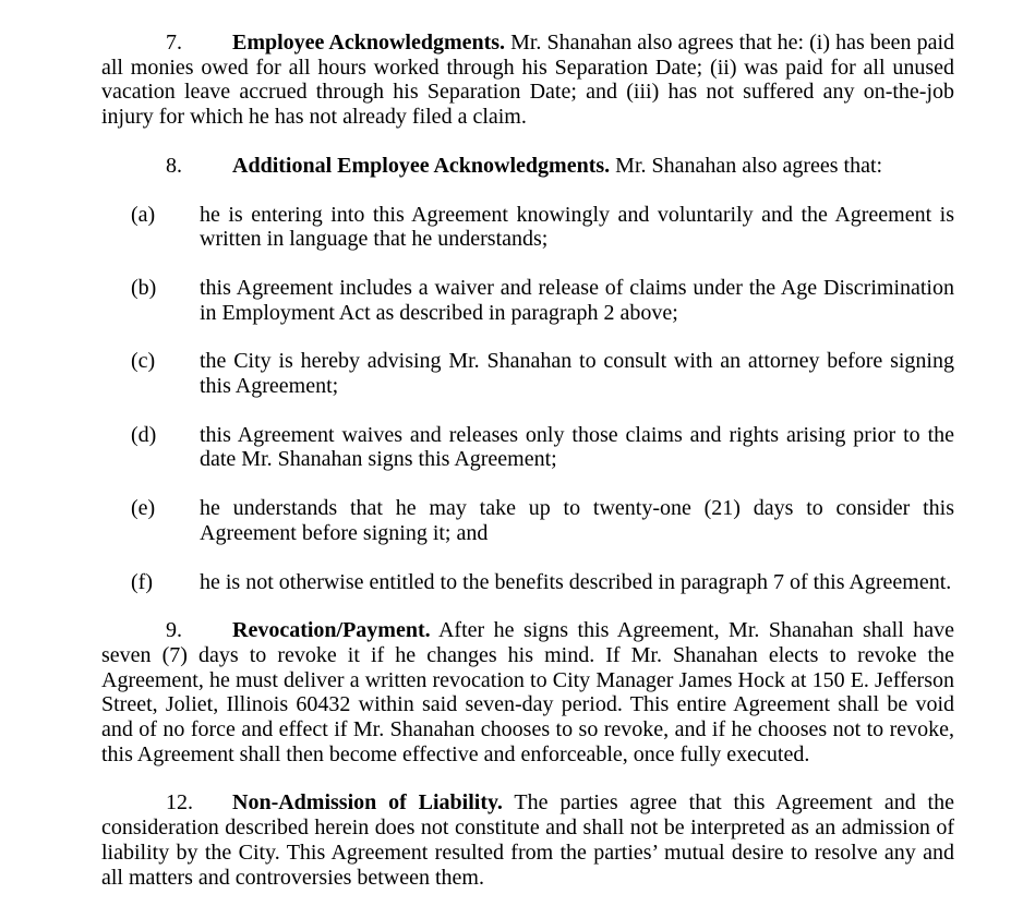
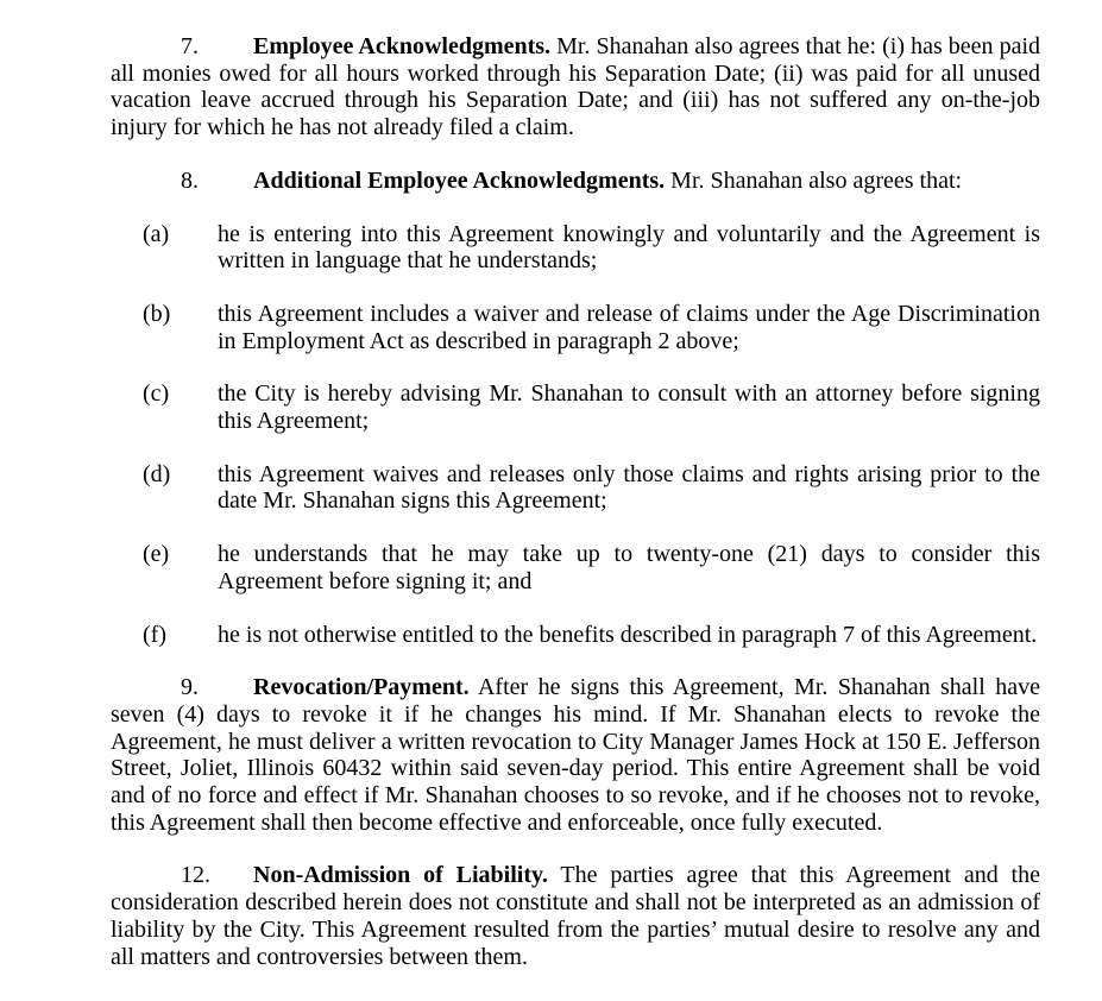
  7. Employee Acknowledgments. Mr. Shanahan also agrees that he: (i) has been paid all monies owed for all hours worked through his Separation Date; (ii) was paid for all unused vacation leave accrued through his Separation Date; and (iii) has not suffered any on-the-job injury for which he has not already filed a claim.
  8. Additional Employee Acknowledgments. Mr. Shanahan also agrees that:
  (a)
  he is entering into this Agreement knowingly and voluntarily and the Agreement is written in language that he understands;
  (b)
  this Agreement includes a waiver and release of claims under the Age Discrimination in Employment Act as described in paragraph 2 above;
  (c)
  the City is hereby advising Mr. Shanahan to consult with an attorney before signing this Agreement;
  (d)
  this Agreement waives and releases only those claims and rights arising prior to the date Mr. Shanahan signs this Agreement;
  (e)
  he understands that he may take up to twenty-one (21) days to consider this Agreement before signing it; and
  (f)
  he is not otherwise entitled to the benefits described in paragraph 7 of this Agreement.
- 9. Revocation/Payment. After he signs this Agreement, Mr. Shanahan shall have seven (7) days to revoke it if he changes his mind. If Mr. Shanahan elects to revoke the Agreement, he must deliver a written revocation to City Manager James Hock at 150 E. Jefferson Street, Joliet, Illinois 60432 within said seven-day period. This entire Agreement shall be void and of no force and effect if Mr. Shanahan chooses to so revoke, and if he chooses not to revoke, this Agreement shall then become effective and enforceable, once fully executed.
+ 9. Revocation/Payment. After he signs this Agreement, Mr. Shanahan shall have seven (4) days to revoke it if he changes his mind. If Mr. Shanahan elects to revoke the Agreement, he must deliver a written revocation to City Manager James Hock at 150 E. Jefferson Street, Joliet, Illinois 60432 within said seven-day period. This entire Agreement shall be void and of no force and effect if Mr. Shanahan chooses to so revoke, and if he chooses not to revoke, this Agreement shall then become effective and enforceable, once fully executed.
  12. Non-Admission of Liability. The parties agree that this Agreement and the consideration described herein does not constitute and shall not be interpreted as an admission of liability by the City. This Agreement resulted from the parties’ mutual desire to resolve any and all matters and controversies between them.
